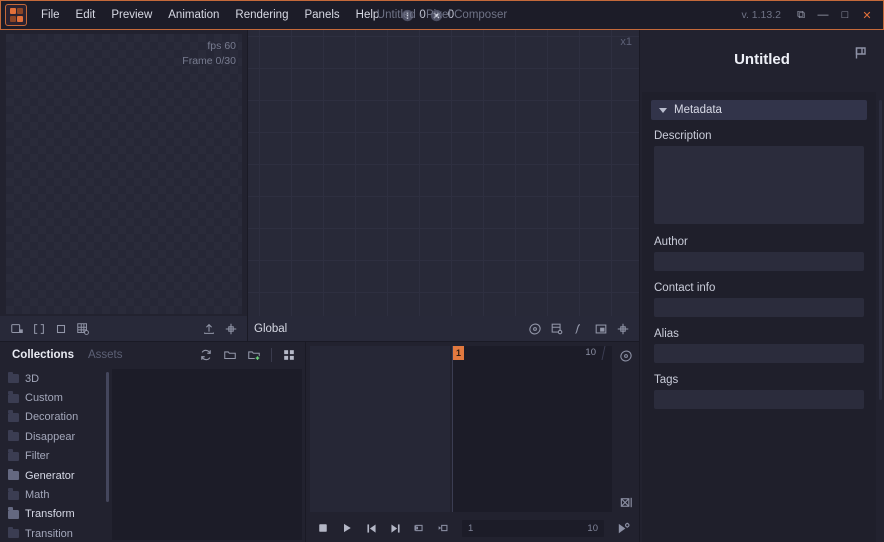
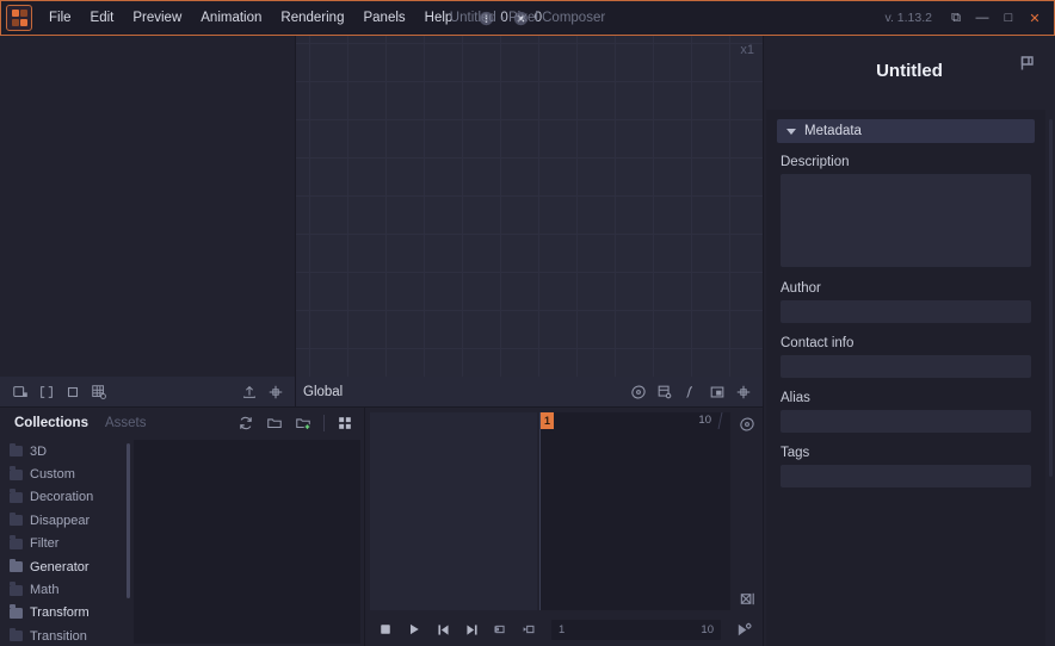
  File
  Edit
  Preview
  Animation
  Rendering
  Panels
  Help
  0
  0
  Untitled - Pixel Composer
  v. 1.13.2
  ⧉
  —
  □
  ✕
- fps 60
- Frame 0/30
  x1
  Global
  Collections
  Assets
  3D
  Custom
  Decoration
  Disappear
  Filter
  Generator
  Math
  Transform
  Transition
  1
  10
  1
  10
  Untitled
  Metadata
  Description
  Author
  Contact info
  Alias
  Tags
